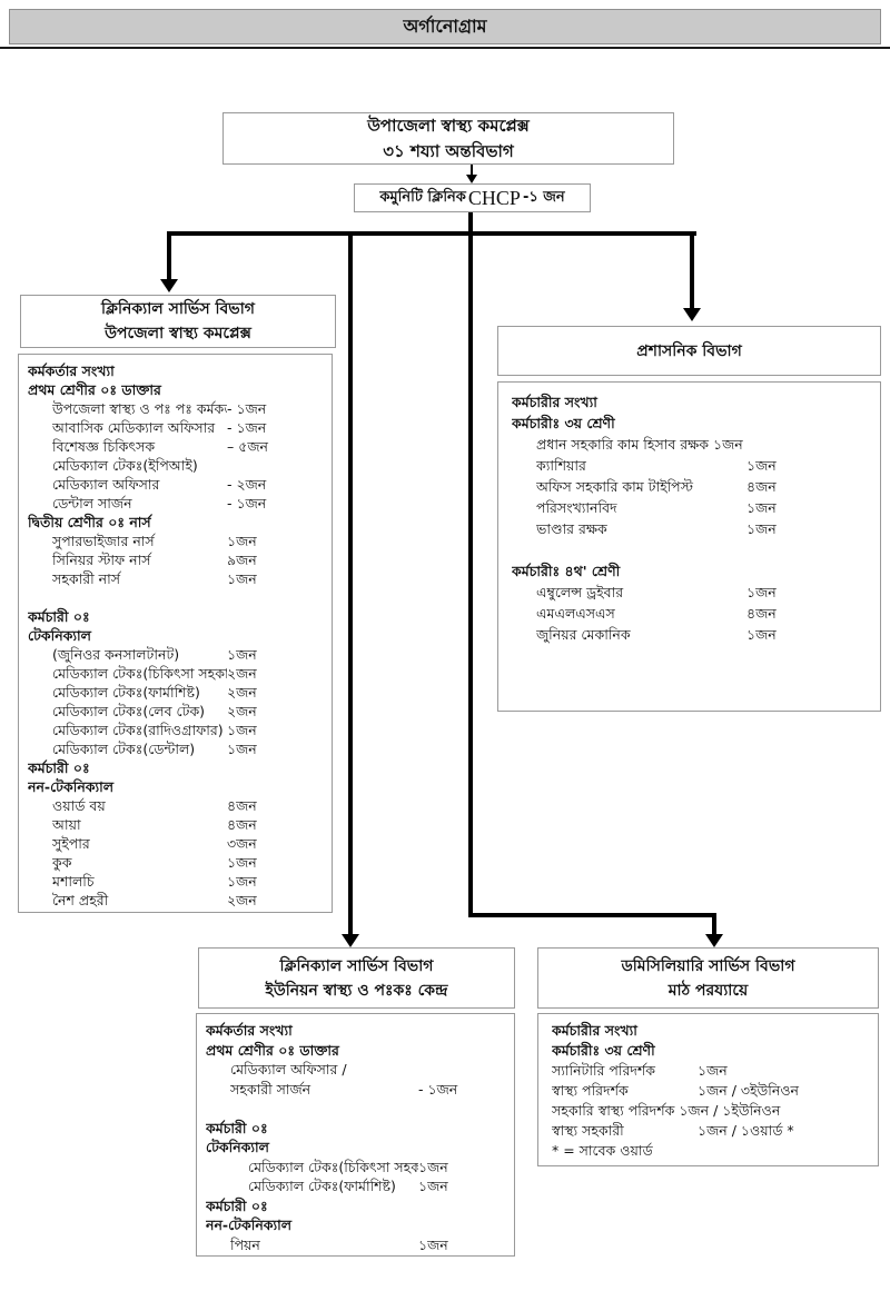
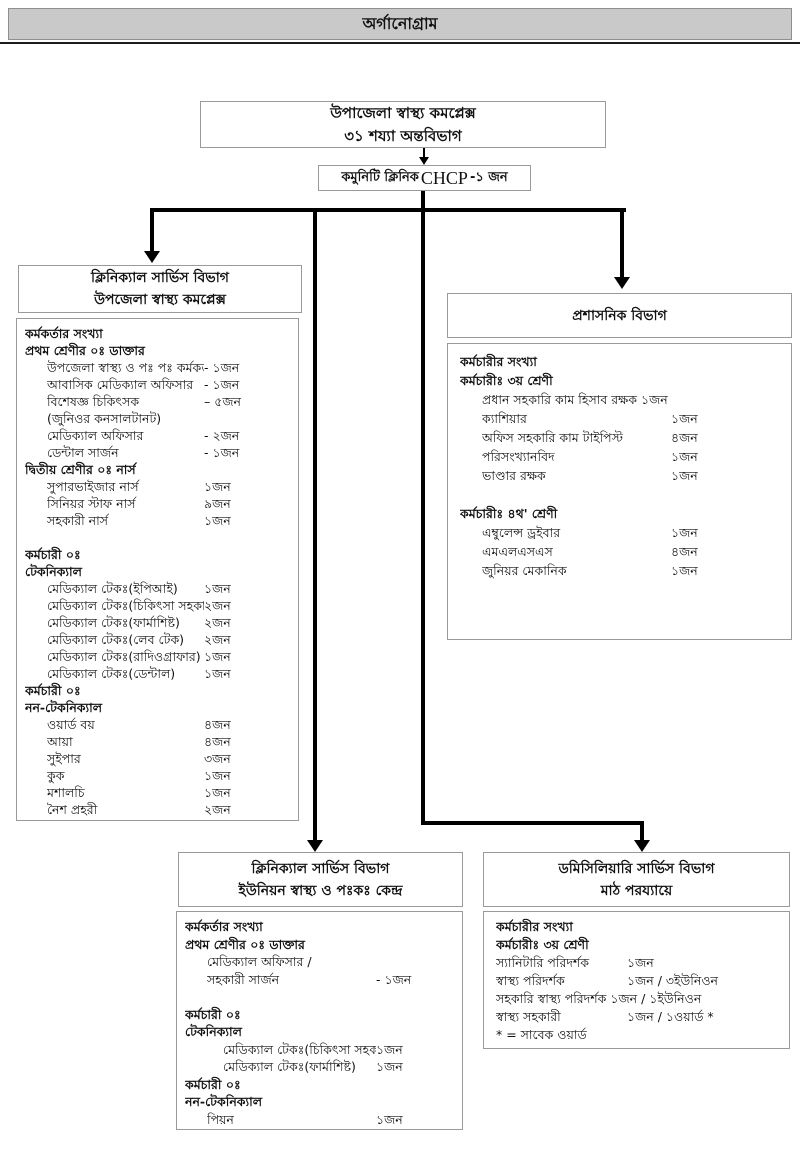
  অর্গানোগ্রাম
  উপাজেলা স্বাস্থ্য কমপ্লেক্স
  ৩১ শয্যা অন্তবিভাগ
  কমুনিটি ক্লিনিক
  CHCP
  -১ জন
  ক্লিনিক্যাল সার্ভিস বিভাগ
  উপজেলা স্বাস্থ্য কমপ্লেক্স
  কর্মকর্তার সংখ্যা
  প্রথম শ্রেণীর ০ঃ ডাক্তার
  উপজেলা স্বাস্থ্য ও পঃ পঃ কর্মক
  - ১জন
  আবাসিক মেডিক্যাল অফিসার
  - ১জন
  বিশেষজ্ঞ চিকিৎসক
  – ৫জন
- মেডিক্যাল টেকঃ(ইপিআই)
+ (জুনিওর কনসালটানট)
  মেডিক্যাল অফিসার
  - ২জন
  ডেন্টাল সার্জন
  - ১জন
  দ্বিতীয় শ্রেণীর ০ঃ নার্স
  সুপারভাইজার নার্স
  ১জন
  সিনিয়র স্টাফ নার্স
  ৯জন
  সহকারী নার্স
  ১জন
  কর্মচারী ০ঃ
  টেকনিক্যাল
- (জুনিওর কনসালটানট)
+ মেডিক্যাল টেকঃ(ইপিআই)
  ১জন
  মেডিক্যাল টেকঃ(চিকিৎসা সহকা
  ২জন
  মেডিক্যাল টেকঃ(ফার্মাশিষ্ট)
  ২জন
  মেডিক্যাল টেকঃ(লেব টেক)
  ২জন
  মেডিক্যাল টেকঃ(রাদিওগ্রাফার)
  ১জন
  মেডিক্যাল টেকঃ(ডেন্টাল)
  ১জন
  কর্মচারী ০ঃ
  নন-টেকনিক্যাল
  ওয়ার্ড বয়
  ৪জন
  আয়া
  ৪জন
  সুইপার
  ৩জন
  কুক
  ১জন
  মশালচি
  ১জন
  নৈশ প্রহরী
  ২জন
  প্রশাসনিক বিভাগ
  কর্মচারীর সংখ্যা
  কর্মচারীঃ ৩য় শ্রেণী
  প্রধান সহকারি কাম হিসাব রক্ষক ১জন
  ক্যাশিয়ার
  ১জন
  অফিস সহকারি কাম টাইপিস্ট
  ৪জন
  পরিসংখ্যানবিদ
  ১জন
  ভাণ্ডার রক্ষক
  ১জন
  কর্মচারীঃ ৪থ' শ্রেণী
  এম্বুলেন্স ড্রইবার
  ১জন
  এমএলএসএস
  ৪জন
  জুনিয়র মেকানিক
  ১জন
  ক্লিনিক্যাল সার্ভিস বিভাগ
  ইউনিয়ন স্বাস্থ্য ও পঃকঃ কেন্দ্র
  কর্মকর্তার সংখ্যা
  প্রথম শ্রেণীর ০ঃ ডাক্তার
  মেডিক্যাল অফিসার /
  সহকারী সার্জন
  - ১জন
  কর্মচারী ০ঃ
  টেকনিক্যাল
  মেডিক্যাল টেকঃ(চিকিৎসা সহকা
  ১জন
  মেডিক্যাল টেকঃ(ফার্মাশিষ্ট)
  ১জন
  কর্মচারী ০ঃ
  নন-টেকনিক্যাল
  পিয়ন
  ১জন
  ডমিসিলিয়ারি সার্ভিস বিভাগ
  মাঠ পরয্যায়ে
  কর্মচারীর সংখ্যা
  কর্মচারীঃ ৩য় শ্রেণী
  স্যানিটারি পরিদর্শক
  ১জন
  স্বাস্থ্য পরিদর্শক
  ১জন / ৩ইউনিওন
  সহকারি স্বাস্থ্য পরিদর্শক ১জন / ১ইউনিওন
  স্বাস্থ্য সহকারী
  ১জন / ১ওয়ার্ড *
  * = সাবেক ওয়ার্ড
